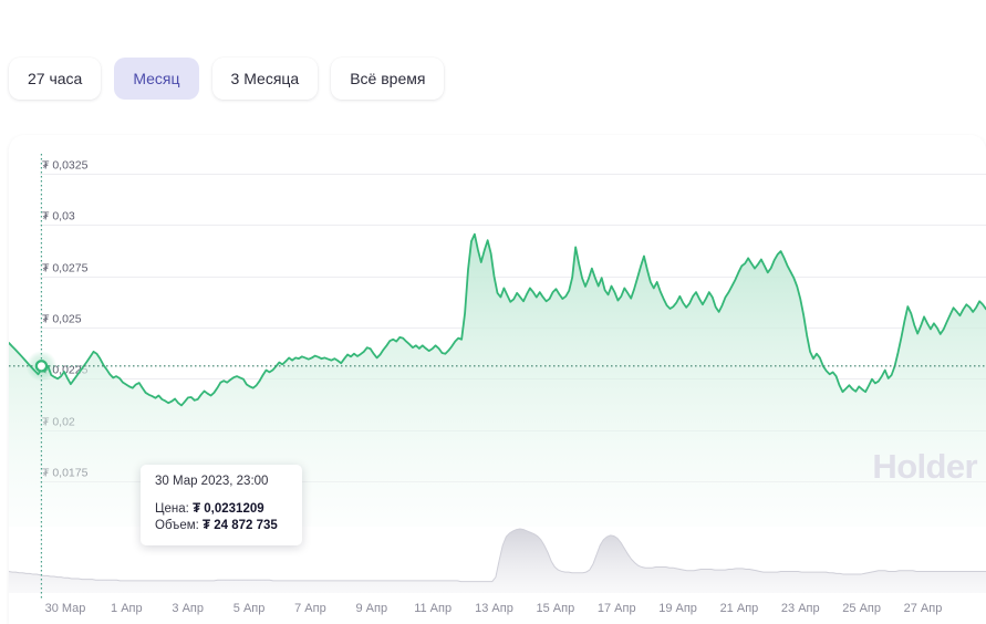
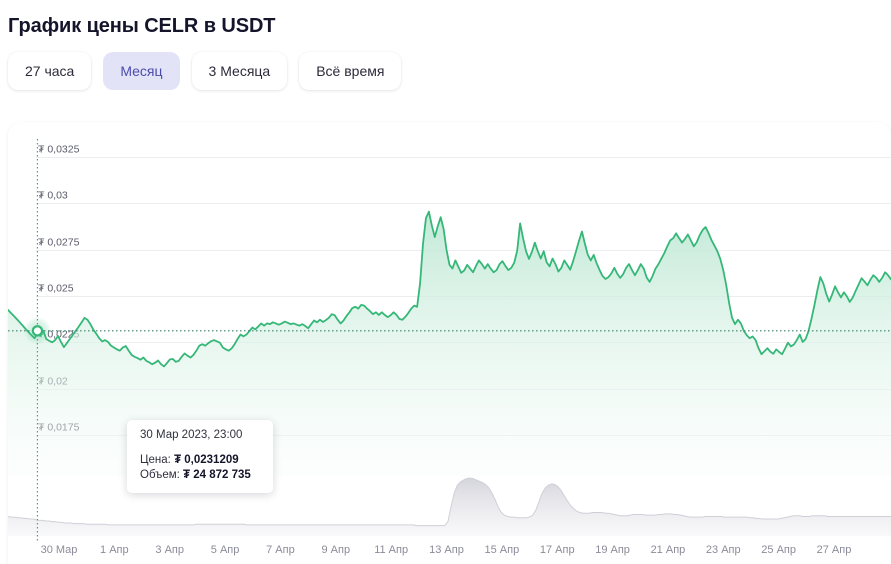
+ График цены CELR в USDT
  27 часа
  Месяц
  3 Месяца
  Всё время
  ₮ 0,0325
  ₮ 0,03
  ₮ 0,0275
  ₮ 0,025
  30 Мар
  1 Апр
  3 Апр
  5 Апр
  7 Апр
  9 Апр
  11 Апр
  13 Апр
  15 Апр
  17 Апр
  19 Апр
  21 Апр
  23 Апр
  25 Апр
  27 Апр
- Holder
  30 Мар 2023, 23:00
  Цена: ₮ 0,0231209
  Объем: ₮ 24 872 735
